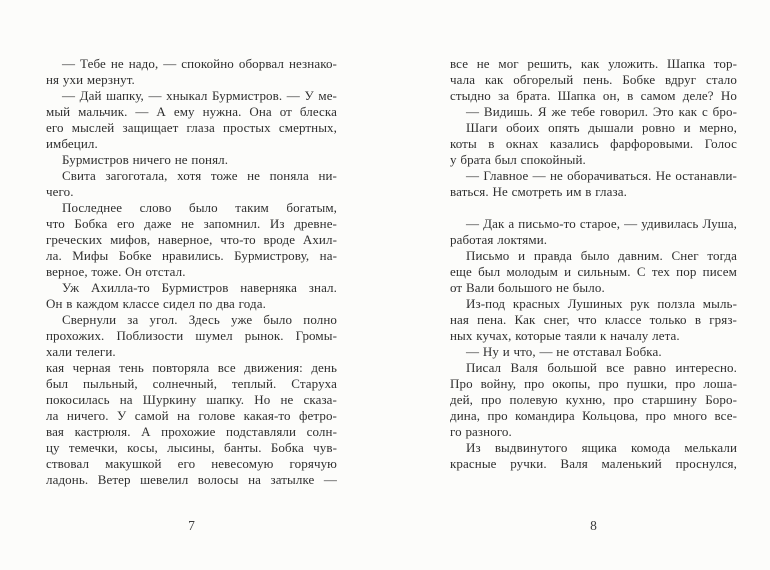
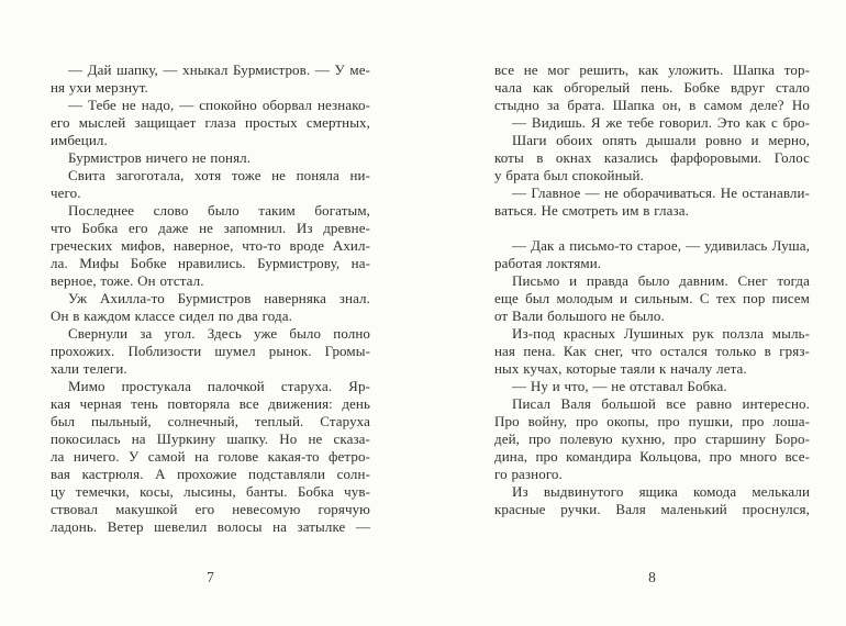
- — Тебе не надо, — спокойно оборвал незнако-
+ — Дай шапку, — хныкал Бурмистров. — У ме-
  ня ухи мерзнут.
- — Дай шапку, — хныкал Бурмистров. — У ме-
+ — Тебе не надо, — спокойно оборвал незнако-
- мый мальчик. — А ему нужна. Она от блеска
  его мыслей защищает глаза простых смертных,
  имбецил.
  Бурмистров ничего не понял.
  Свита загоготала, хотя тоже не поняла ни-
  чего.
  Последнее слово было таким богатым,
  что Бобка его даже не запомнил. Из древне-
  греческих мифов, наверное, что-то вроде Ахил-
  ла. Мифы Бобке нравились. Бурмистрову, на-
  верное, тоже. Он отстал.
  Уж Ахилла-то Бурмистров наверняка знал.
  Он в каждом классе сидел по два года.
  Свернули за угол. Здесь уже было полно
  прохожих. Поблизости шумел рынок. Громы-
  хали телеги.
+ Мимо простукала палочкой старуха. Яр-
  кая черная тень повторяла все движения: день
  был пыльный, солнечный, теплый. Старуха
  покосилась на Шуркину шапку. Но не сказа-
  ла ничего. У самой на голове какая-то фетро-
  вая кастрюля. А прохожие подставляли солн-
  цу темечки, косы, лысины, банты. Бобка чув-
  ствовал макушкой его невесомую горячую
  ладонь. Ветер шевелил волосы на затылке —
  7
  все не мог решить, как уложить. Шапка тор-
  чала как обгорелый пень. Бобке вдруг стало
  стыдно за брата. Шапка он, в самом деле? Но
  — Видишь. Я же тебе говорил. Это как с бро-
  Шаги обоих опять дышали ровно и мерно,
  коты в окнах казались фарфоровыми. Голос
  у брата был спокойный.
  — Главное — не оборачиваться. Не останавли-
  ваться. Не смотреть им в глаза.
  — Дак а письмо-то старое, — удивилась Луша,
  работая локтями.
  Письмо и правда было давним. Снег тогда
  еще был молодым и сильным. С тех пор писем
  от Вали большого не было.
  Из-под красных Лушиных рук ползла мыль-
- ная пена. Как снег, что классе только в гряз-
+ ная пена. Как снег, что остался только в гряз-
  ных кучах, которые таяли к началу лета.
  — Ну и что, — не отставал Бобка.
  Писал Валя большой все равно интересно.
  Про войну, про окопы, про пушки, про лоша-
  дей, про полевую кухню, про старшину Боро-
  дина, про командира Кольцова, про много все-
  го разного.
  Из выдвинутого ящика комода мелькали
  красные ручки. Валя маленький проснулся,
  8
